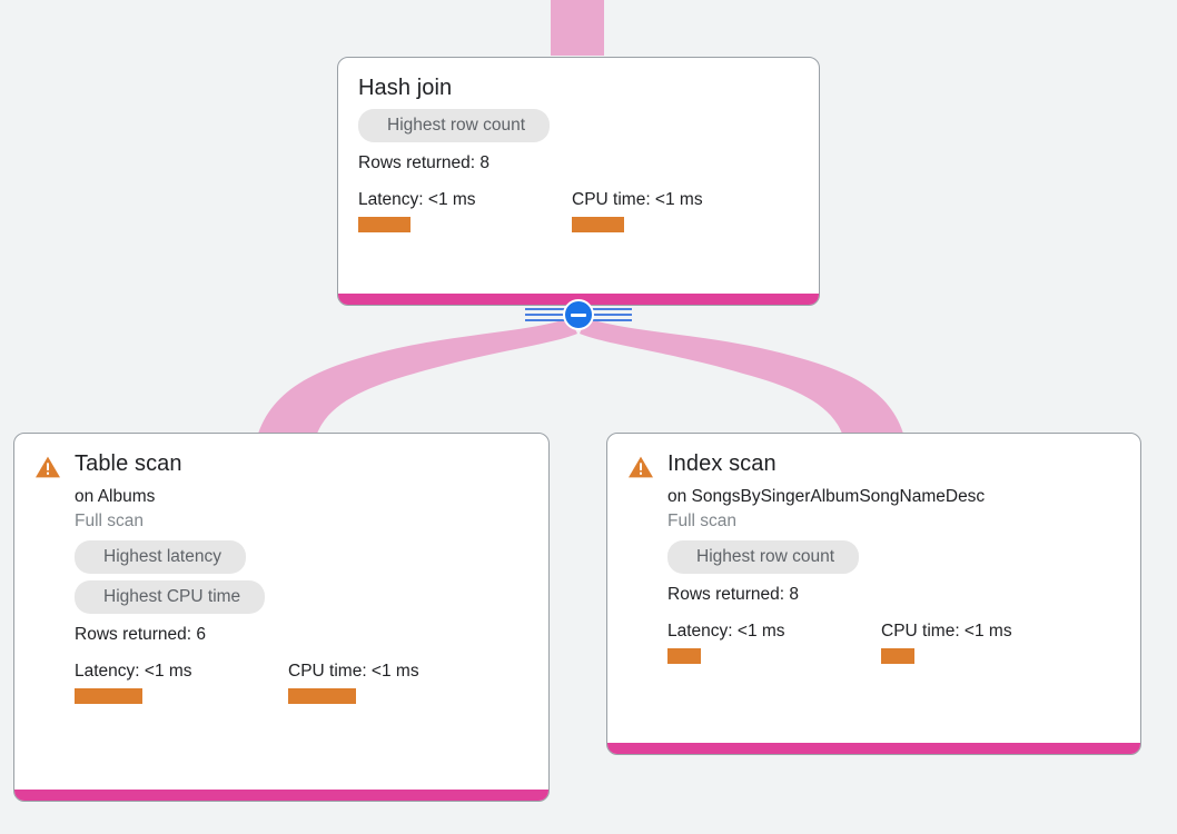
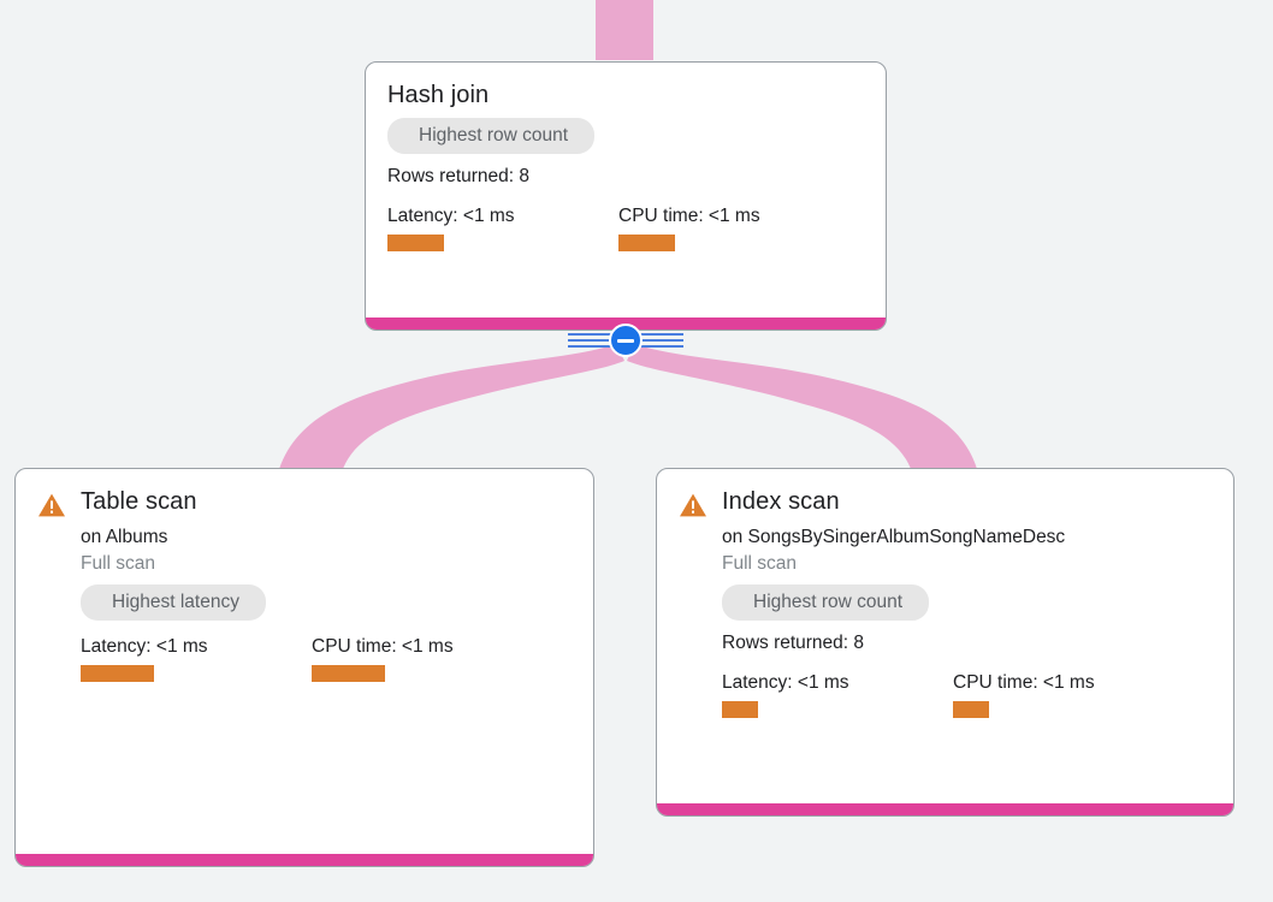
  Hash join
  Highest row count
  Rows returned: 8
  Latency: <1 ms
  CPU time: <1 ms
  Table scan
  on Albums
  Full scan
  Highest latency
- Highest CPU time
- Rows returned: 6
  Latency: <1 ms
  CPU time: <1 ms
  Index scan
  on SongsBySingerAlbumSongNameDesc
  Full scan
  Highest row count
  Rows returned: 8
  Latency: <1 ms
  CPU time: <1 ms
